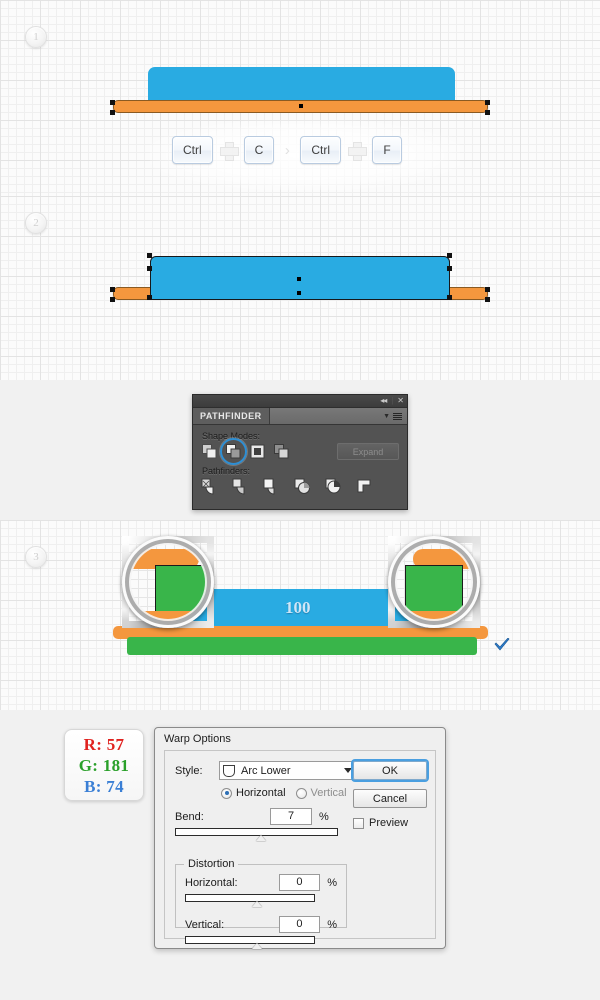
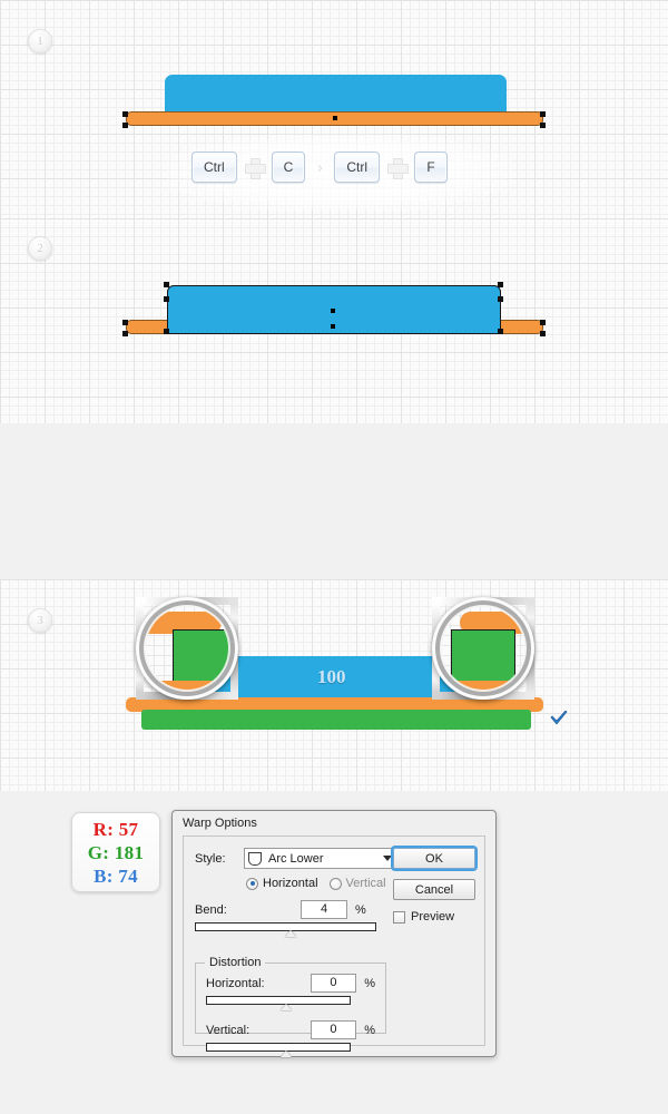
  1
  Ctrl
  C
  ›
  Ctrl
  F
  2
- ◂◂
- ✕
- PATHFINDER
- Shape Modes:
- Expand
- Pathfinders:
  3
  100
  R: 57
  G: 181
  B: 74
  Warp Options
  Style:
  Arc Lower
  Horizontal
  Vertical
  Bend:
- 7
+ 4
  %
  Distortion
  Horizontal:
  0
  %
  Vertical:
  0
  %
  OK
  Cancel
  Preview
